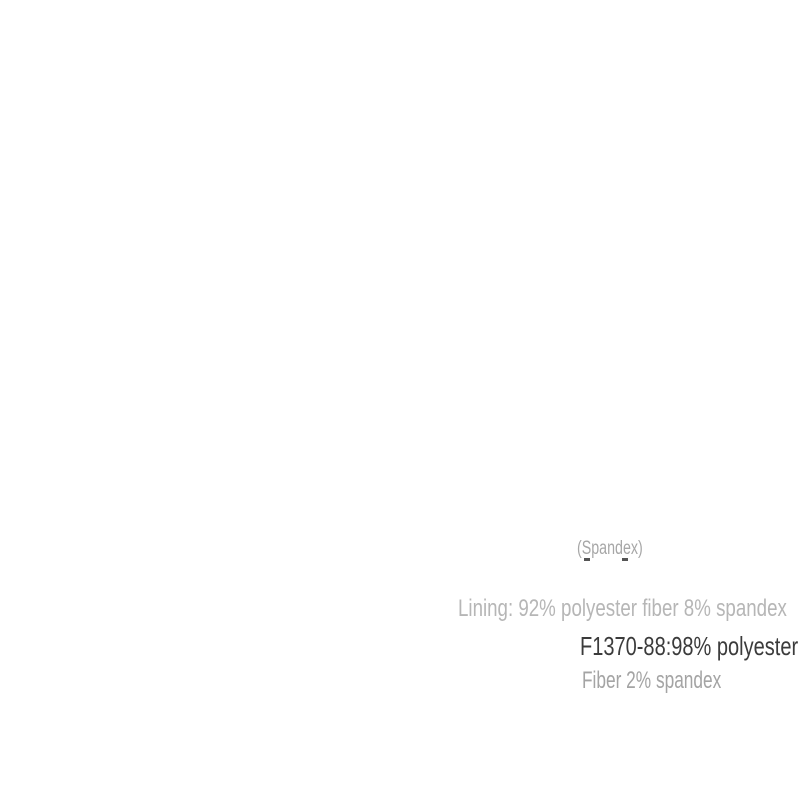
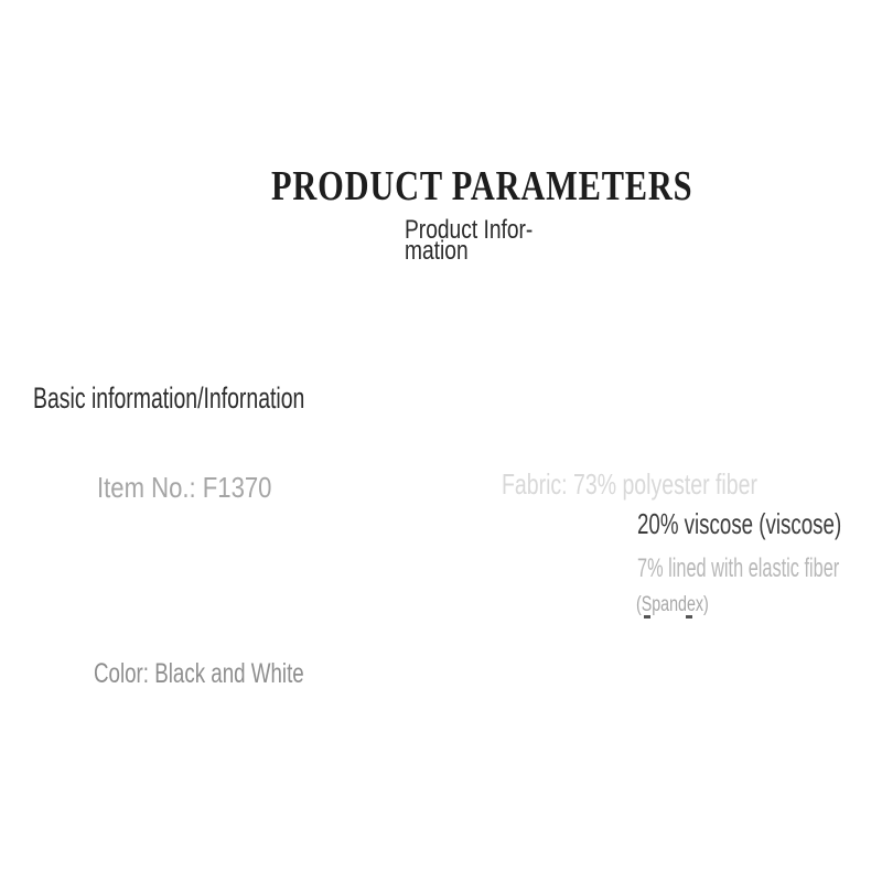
+ PRODUCT PARAMETERS
+ Product Infor-
+ mation
+ Basic information/Infornation
+ Item No.: F1370
+ Color: Black and White
+ Fabric: 73% polyester fiber
+ 20% viscose (viscose)
+ 7% lined with elastic fiber
  (Spandex)
- Lining: 92% polyester fiber 8% spandex
- F1370-88:98% polyester
- Fiber 2% spandex
